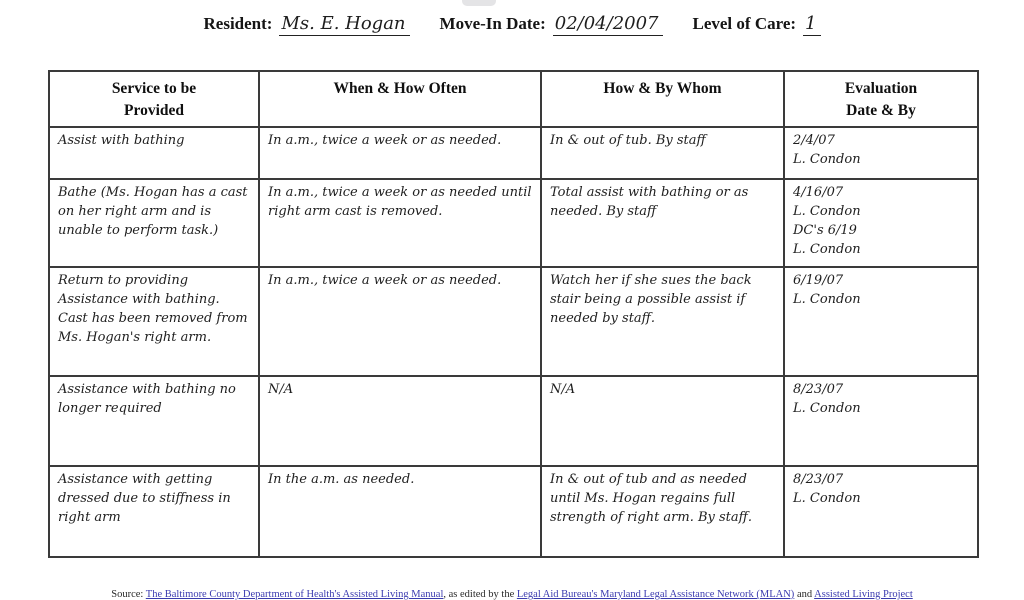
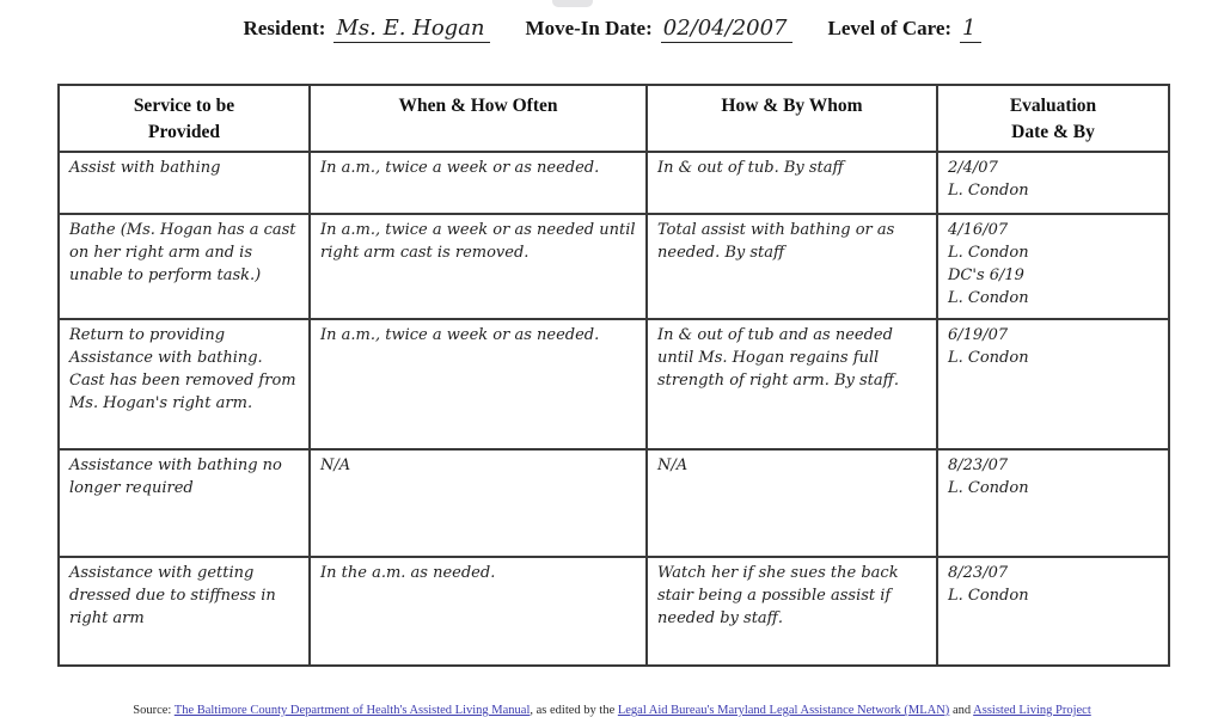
  Resident:
  Ms. E. Hogan
  Move-In Date:
  02/04/2007
  Level of Care:
  1
  Service to be Provided	When & How Often	How & By Whom	Evaluation Date & By
  Assist with bathing	In a.m., twice a week or as needed.	In & out of tub. By staff	2/4/07 L. Condon
  Bathe (Ms. Hogan has a cast on her right arm and is unable to perform task.)	In a.m., twice a week or as needed until right arm cast is removed.	Total assist with bathing or as needed. By staff	4/16/07 L. Condon DC's 6/19 L. Condon
- Return to providing Assistance with bathing. Cast has been removed from Ms. Hogan's right arm.	In a.m., twice a week or as needed.	Watch her if she sues the back stair being a possible assist if needed by staff.	6/19/07 L. Condon
+ Return to providing Assistance with bathing. Cast has been removed from Ms. Hogan's right arm.	In a.m., twice a week or as needed.	In & out of tub and as needed until Ms. Hogan regains full strength of right arm. By staff.	6/19/07 L. Condon
  Assistance with bathing no longer required	N/A	N/A	8/23/07 L. Condon
- Assistance with getting dressed due to stiffness in right arm	In the a.m. as needed.	In & out of tub and as needed until Ms. Hogan regains full strength of right arm. By staff.	8/23/07 L. Condon
+ Assistance with getting dressed due to stiffness in right arm	In the a.m. as needed.	Watch her if she sues the back stair being a possible assist if needed by staff.	8/23/07 L. Condon
  Source: The Baltimore County Department of Health's Assisted Living Manual, as edited by the Legal Aid Bureau's Maryland Legal Assistance Network (MLAN) and Assisted Living Project
